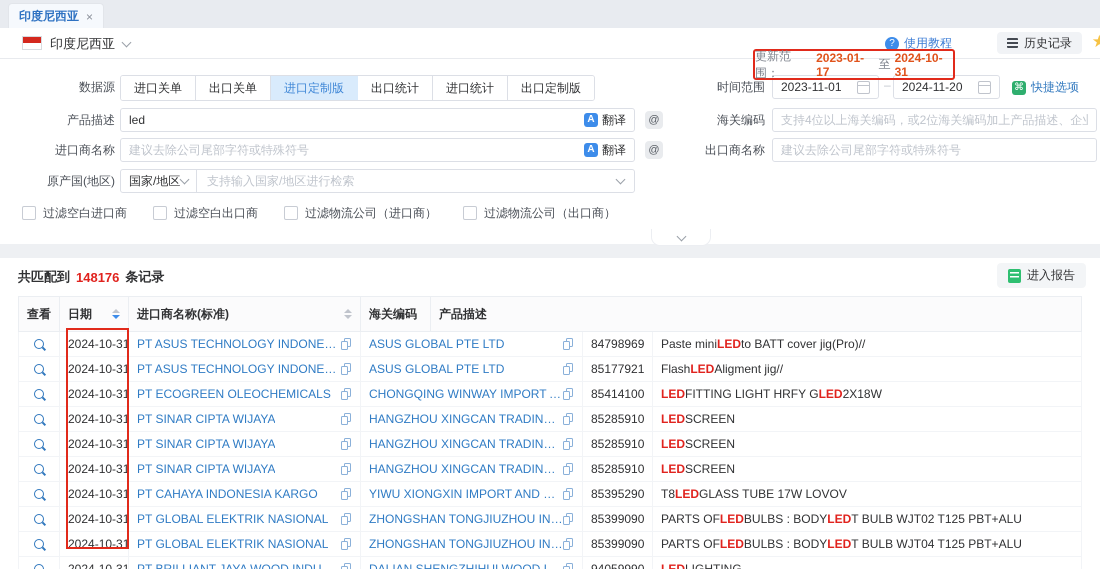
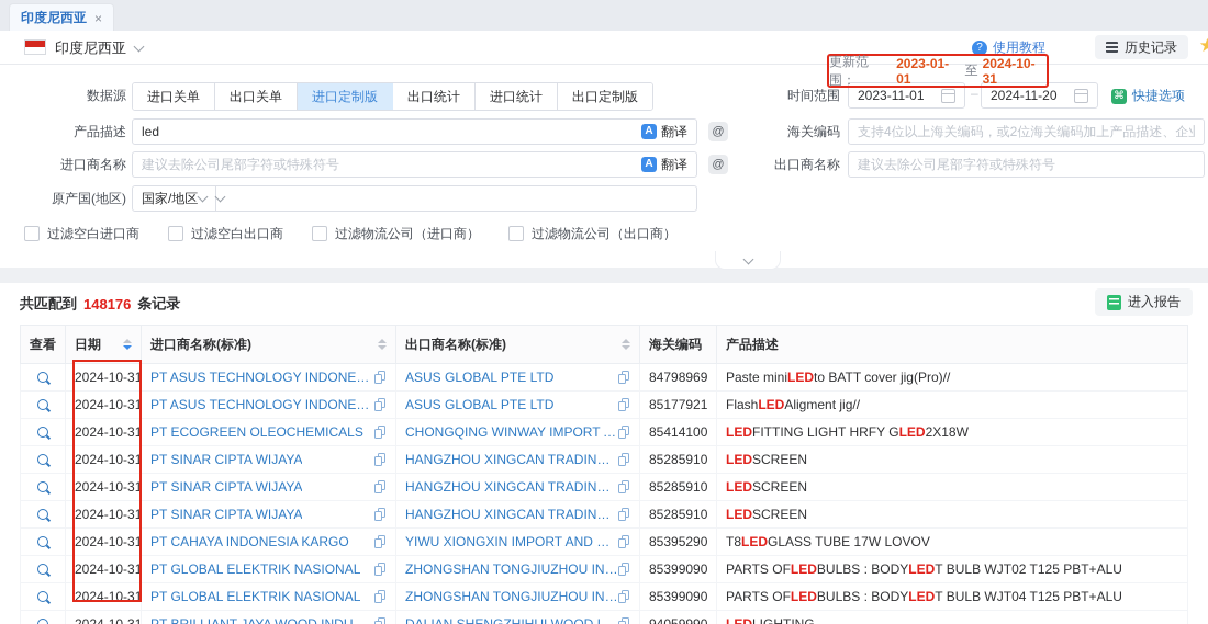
  印度尼西亚
  ×
  印度尼西亚
  ?
  使用教程
  历史记录
  ★
  更新范围：
- 2023-01-17
+ 2023-01-01
  至
  2024-10-31
  数据源
  进口关单
  出口关单
  进口定制版
  出口统计
  进口统计
  出口定制版
  时间范围
  2023-11-01
  –
  2024-11-20
  ⌘
  快捷选项
  产品描述
  led
  A
  翻译
  @
  海关编码
  支持4位以上海关编码，或2位海关编码加上产品描述、企
  进口商名称
  建议去除公司尾部字符或特殊符号
  A
  翻译
  @
  出口商名称
  建议去除公司尾部字符或特殊符号
  原产国(地区)
  国家/地区
- 支持输入国家/地区进行检索
  过滤空白进口商
  过滤空白出口商
  过滤物流公司（进口商）
  过滤物流公司（出口商）
  共匹配到
  148176
  条记录
  进入报告
  查看
  日期
  进口商名称(标准)
+ 出口商名称(标准)
  海关编码
  产品描述
  2024-10-31
  PT ASUS TECHNOLOGY INDONESIA
  ASUS GLOBAL PTE LTD
  84798969
  Paste mini
  LED
  to BATT cover jig(Pro)//
  2024-10-31
  PT ASUS TECHNOLOGY INDONESIA
  ASUS GLOBAL PTE LTD
  85177921
  Flash
  LED
  Aligment jig//
  2024-10-31
  PT ECOGREEN OLEOCHEMICALS
  CHONGQING WINWAY IMPORT AN
  85414100
  LED
  FITTING LIGHT HRFY G
  LED
  2X18W
  2024-10-31
  PT SINAR CIPTA WIJAYA
  HANGZHOU XINGCAN TRADING C
  85285910
  LED
  SCREEN
  2024-10-31
  PT SINAR CIPTA WIJAYA
  HANGZHOU XINGCAN TRADING C
  85285910
  LED
  SCREEN
  2024-10-31
  PT SINAR CIPTA WIJAYA
  HANGZHOU XINGCAN TRADING C
  85285910
  LED
  SCREEN
  2024-10-31
  PT CAHAYA INDONESIA KARGO
  YIWU XIONGXIN IMPORT AND EX
  85395290
  T8
  LED
  GLASS TUBE 17W LOVOV
  2024-10-31
  PT GLOBAL ELEKTRIK NASIONAL
  ZHONGSHAN TONGJIUZHOU INTE
  85399090
  PARTS OF
  LED
  BULBS : BODY
  LED
  T BULB WJT02 T125 PBT+ALU
  2024-10-31
  PT GLOBAL ELEKTRIK NASIONAL
  ZHONGSHAN TONGJIUZHOU INTE
  85399090
  PARTS OF
  LED
  BULBS : BODY
  LED
  T BULB WJT04 T125 PBT+ALU
